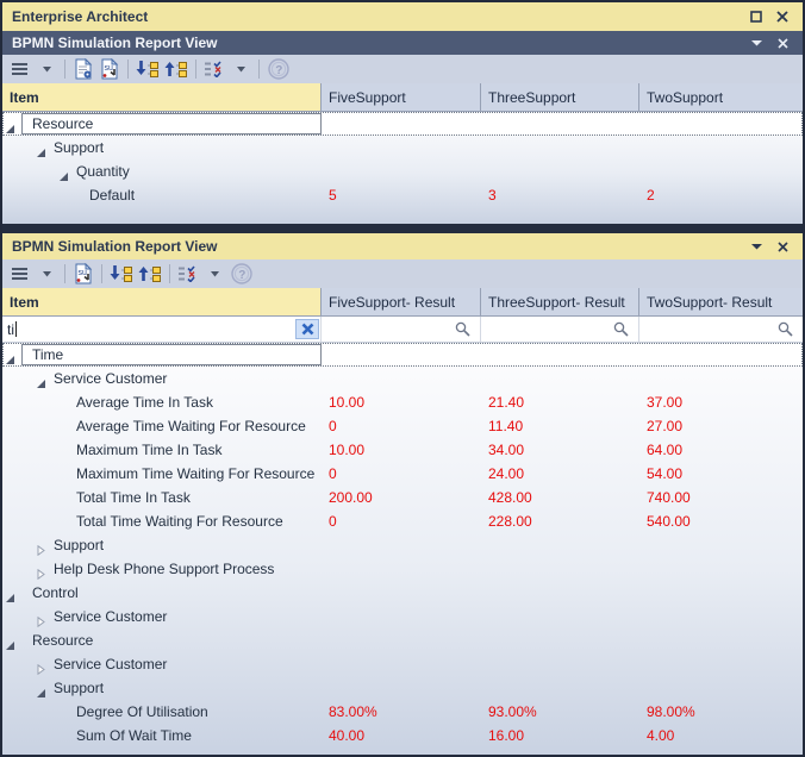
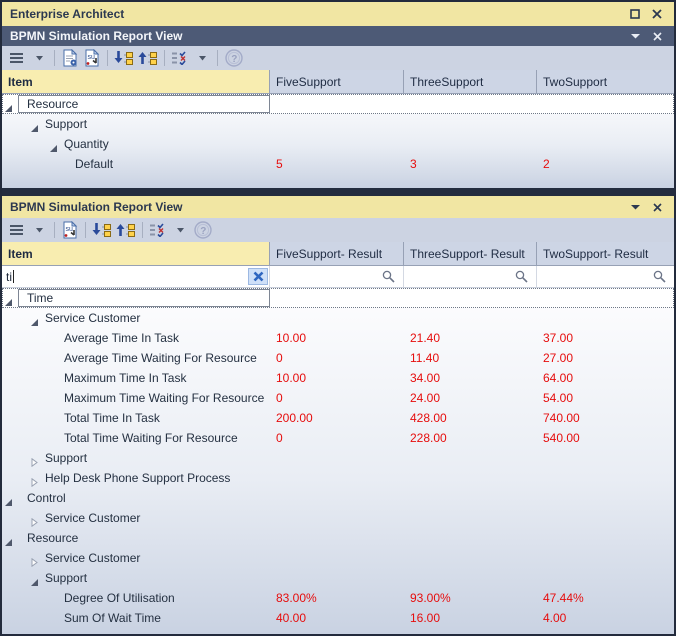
  Enterprise Architect
  BPMN Simulation Report View
  ?
  Item
  FiveSupport
  ThreeSupport
  TwoSupport
  Resource
  Support
  Quantity
  Default
  5
  3
  2
  BPMN Simulation Report View
  ?
  Item
  FiveSupport- Result
  ThreeSupport- Result
  TwoSupport- Result
  ti
  Time
  Service Customer
  Average Time In Task
  10.00
  21.40
  37.00
  Average Time Waiting For Resource
  0
  11.40
  27.00
  Maximum Time In Task
  10.00
  34.00
  64.00
  Maximum Time Waiting For Resource
  0
  24.00
  54.00
  Total Time In Task
  200.00
  428.00
  740.00
  Total Time Waiting For Resource
  0
  228.00
  540.00
  Support
  Help Desk Phone Support Process
  Control
  Service Customer
  Resource
  Service Customer
  Support
  Degree Of Utilisation
  83.00%
  93.00%
- 98.00%
+ 47.44%
  Sum Of Wait Time
  40.00
  16.00
  4.00
